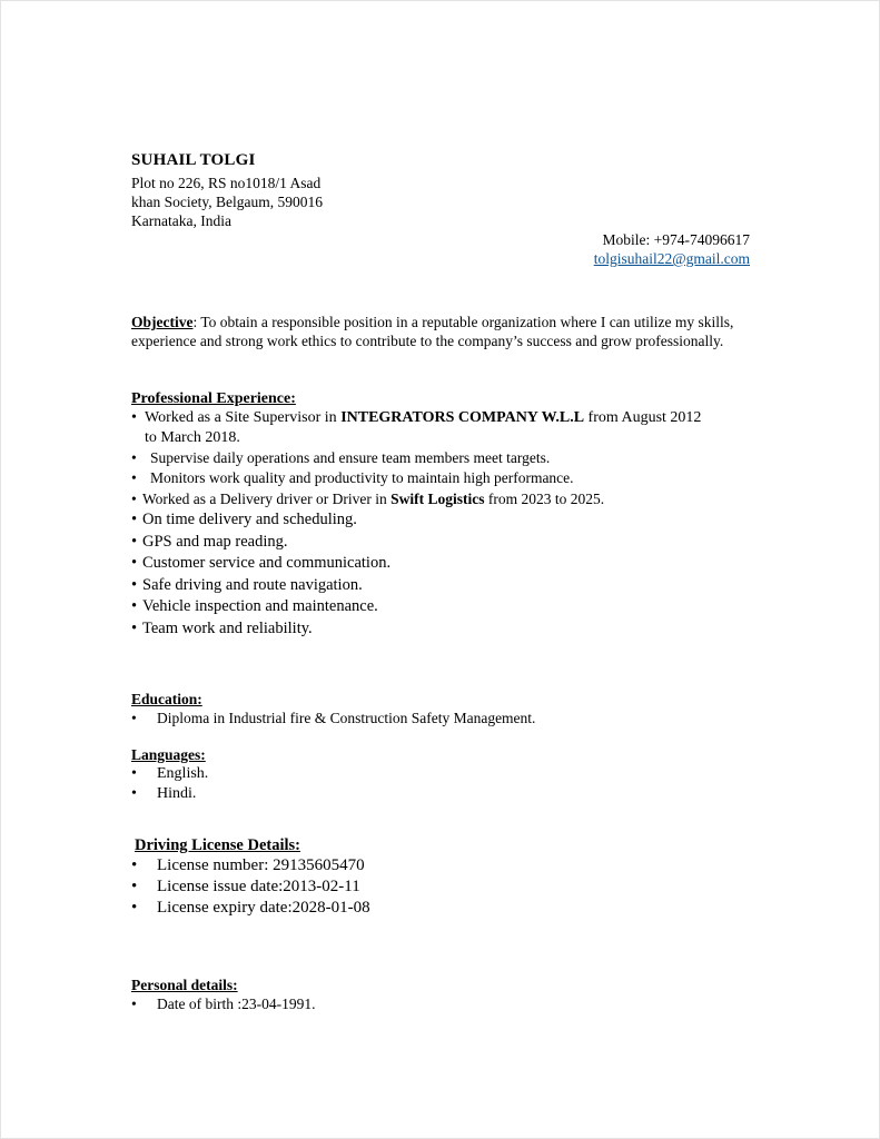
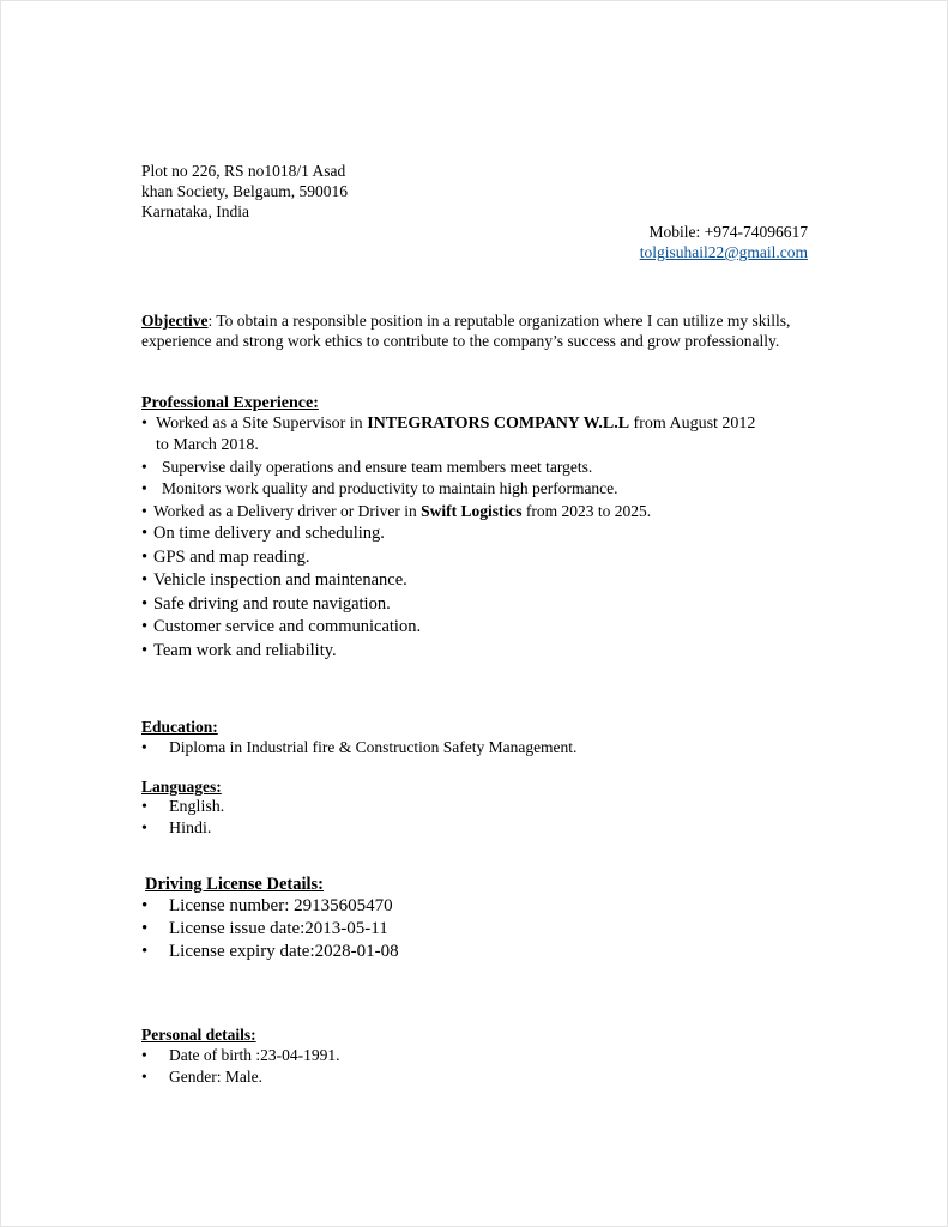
- SUHAIL TOLGI
  Plot no 226, RS no1018/1 Asad
  khan Society, Belgaum, 590016
  Karnataka, India
  Mobile: +974-74096617
  tolgisuhail22@gmail.com
  Objective: To obtain a responsible position in a reputable organization where I can utilize my skills, experience and strong work ethics to contribute to the company’s success and grow professionally.
  Professional Experience:
  Worked as a Site Supervisor in INTEGRATORS COMPANY W.L.L from August 2012 to March 2018.
  Supervise daily operations and ensure team members meet targets.
  Monitors work quality and productivity to maintain high performance.
  Worked as a Delivery driver or Driver in Swift Logistics from 2023 to 2025.
  On time delivery and scheduling.
  GPS and map reading.
- Customer service and communication.
+ Vehicle inspection and maintenance.
  Safe driving and route navigation.
- Vehicle inspection and maintenance.
+ Customer service and communication.
  Team work and reliability.
  Education:
  Diploma in Industrial fire & Construction Safety Management.
  Languages:
  English.
  Hindi.
  Driving License Details:
  License number: 29135605470
- License issue date:2013-02-11
+ License issue date:2013-05-11
  License expiry date:2028-01-08
  Personal details:
  Date of birth :23-04-1991.
+ Gender: Male.
